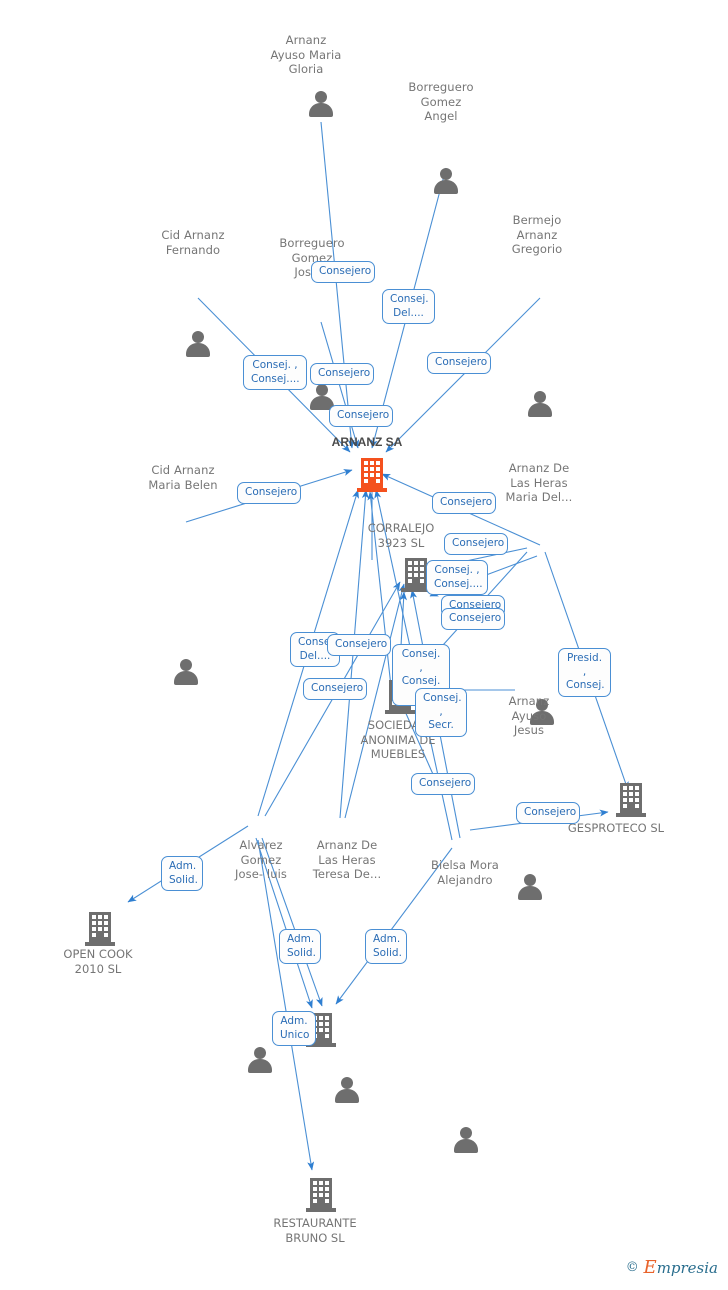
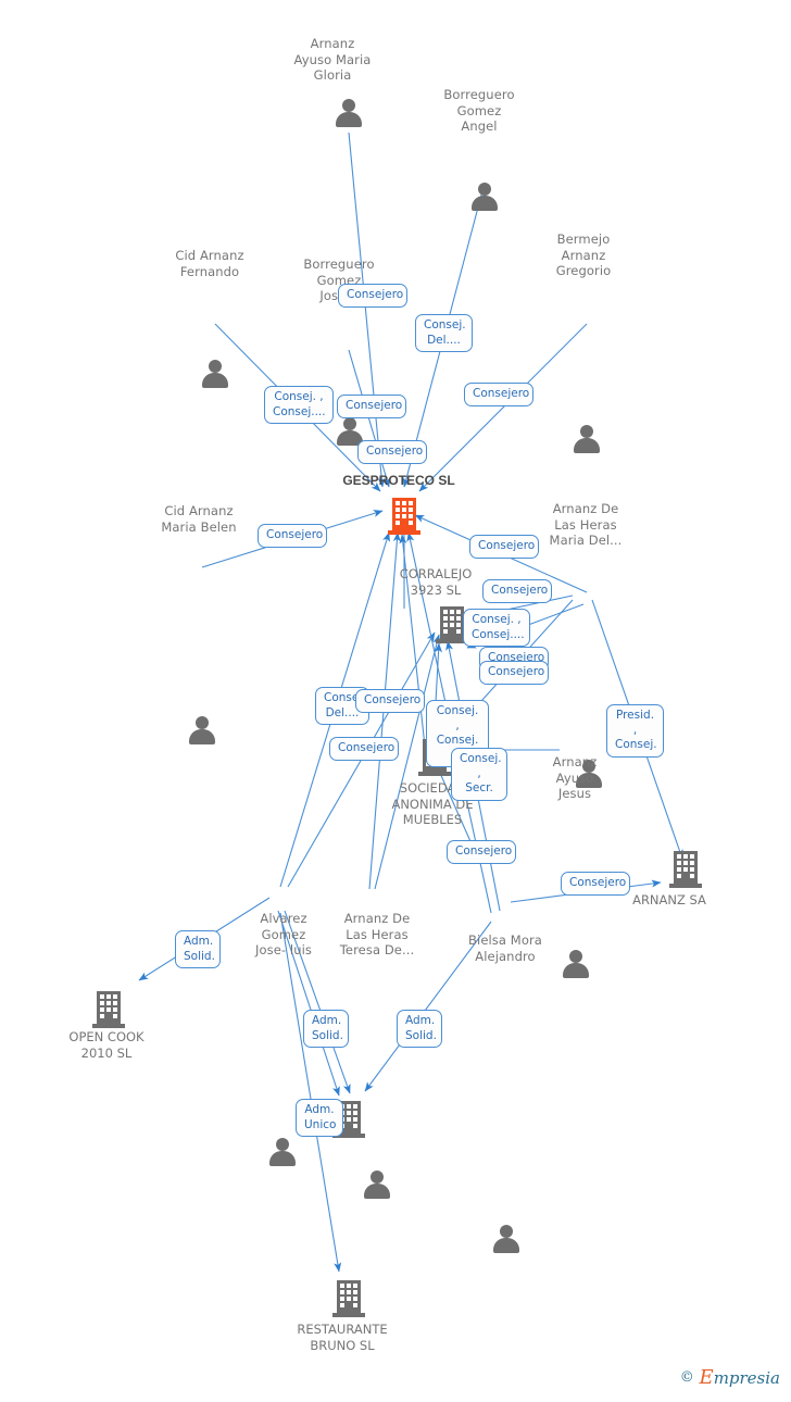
  Arnanz
  Ayuso Maria
  Gloria
  Borreguero
  Gomez
  Angel
  Cid Arnanz
  Fernando
  Borreguero
  Gomez
  Bermejo
  Arnanz
  Gregorio
  Cid Arnanz
  Maria Belen
  Arnanz De
  Las Heras
  Maria Del...
  Arnanz
  Ayuso
  Jesus
  Alvarez
  Gomez
  Jose- luis
  Arnanz De
  Las Heras
  Teresa De...
  Bielsa Mora
  Alejandro
- ARNANZ SA
+ GESPROTECO SL
  CORRALEJO
  3923 SL
  SOCIED
  ANONIMA DE
  MUEBLES
- GESPROTECO SL
+ ARNANZ SA
  OPEN COOK
  2010 SL
  RESTAURANTE
  BRUNO SL
  Consejero
  Consej.
  Del....
  Consej. ,
  Consej....
  Consejero
  Consejero
  Consejero
  Consejero
  Consejero
  Consejero
  Consej. ,
  Consej....
  Consejero
  Consejero
  Del....
  Consejero
  Consej. ,
  Consej.
  Consejero
  Consej. ,
  Secr.
  Presid. ,
  Consej.
  Consejero
  Consejero
  Adm.
  Solid.
  Adm.
  Solid.
  Adm.
  Solid.
  Adm.
  Unico
  © Empresia
